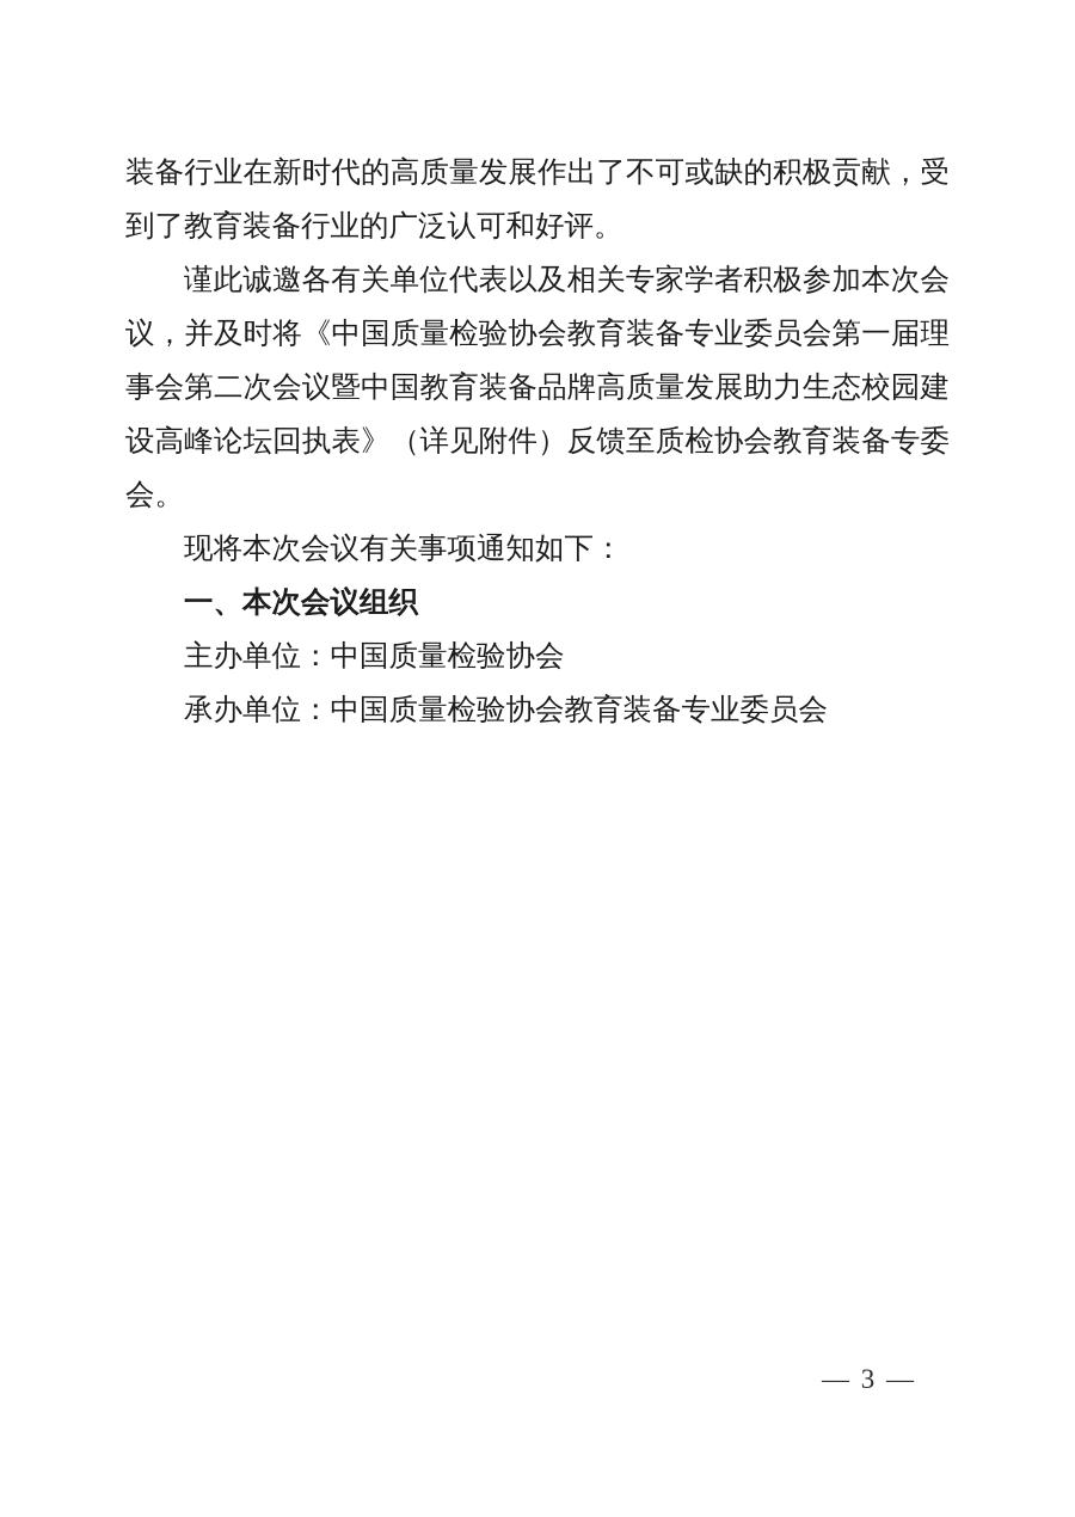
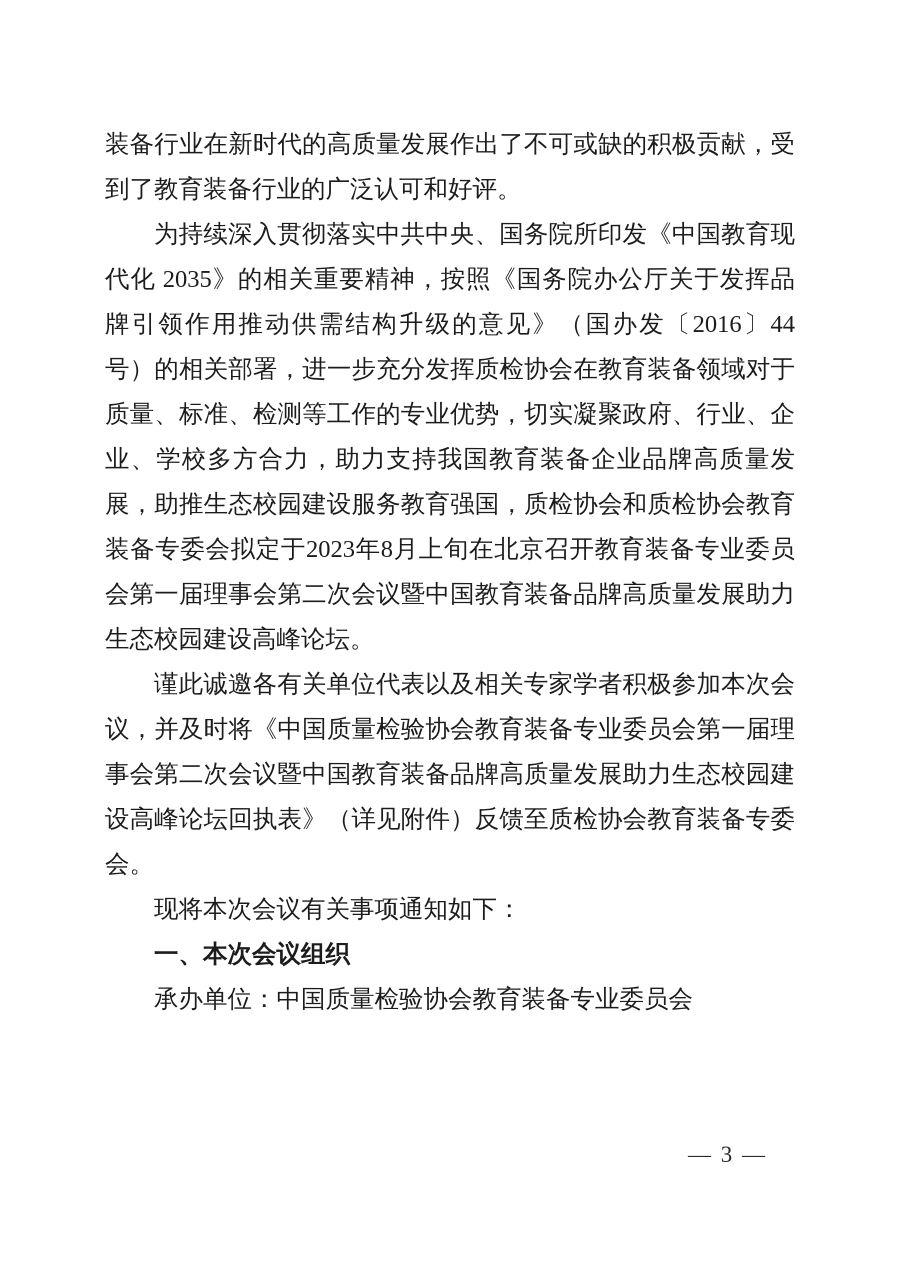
  装备行业在新时代的高质量发展作出了不可或缺的积极贡献，受到了教育装备行业的广泛认可和好评。
+ 为持续深入贯彻落实中共中央、国务院所印发《中国教育现代化 2035》的相关重要精神，按照《国务院办公厅关于发挥品牌引领作用推动供需结构升级的意见》（国办发〔2016〕44 号）的相关部署，进一步充分发挥质检协会在教育装备领域对于质量、标准、检测等工作的专业优势，切实凝聚政府、行业、企业、学校多方合力，助力支持我国教育装备企业品牌高质量发展，助推生态校园建设服务教育强国，质检协会和质检协会教育装备专委会拟定于2023年8月上旬在北京召开教育装备专业委员会第一届理事会第二次会议暨中国教育装备品牌高质量发展助力生态校园建设高峰论坛。
  谨此诚邀各有关单位代表以及相关专家学者积极参加本次会议，并及时将《中国质量检验协会教育装备专业委员会第一届理事会第二次会议暨中国教育装备品牌高质量发展助力生态校园建设高峰论坛回执表》（详见附件）反馈至质检协会教育装备专委会。
  现将本次会议有关事项通知如下：
  一、本次会议组织
- 主办单位：中国质量检验协会
  承办单位：中国质量检验协会教育装备专业委员会
  — 3 —
